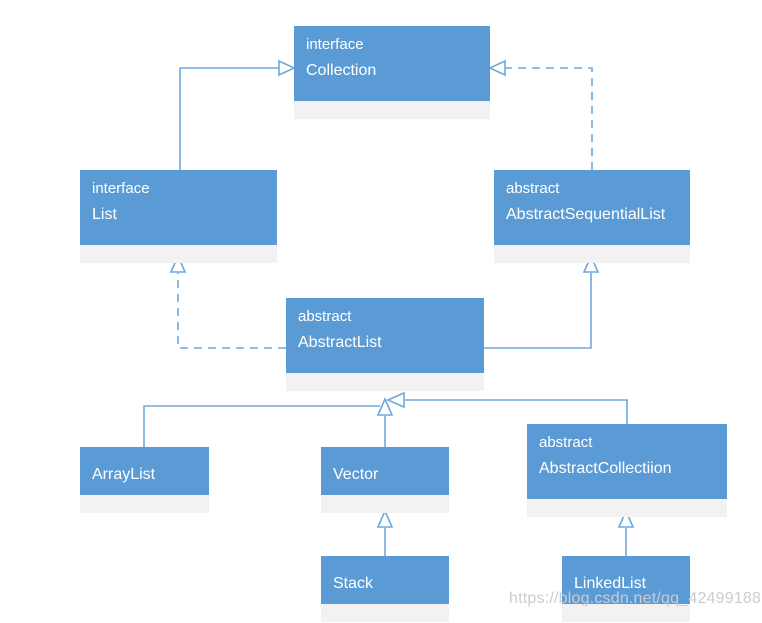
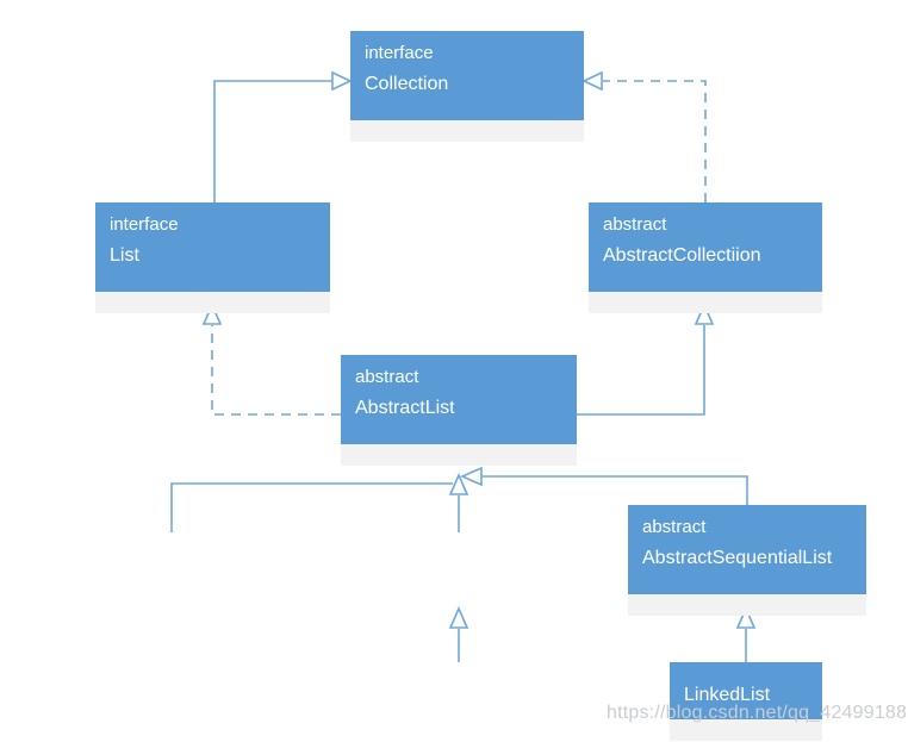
  interface
  Collection
  interface
  List
  abstract
- AbstractSequentialList
+ AbstractCollectiion
  abstract
  AbstractList
- ArrayList
- Vector
  abstract
- AbstractCollectiion
+ AbstractSequentialList
- Stack
  LinkedList
  https://blog.csdn.net/qq_42499188
